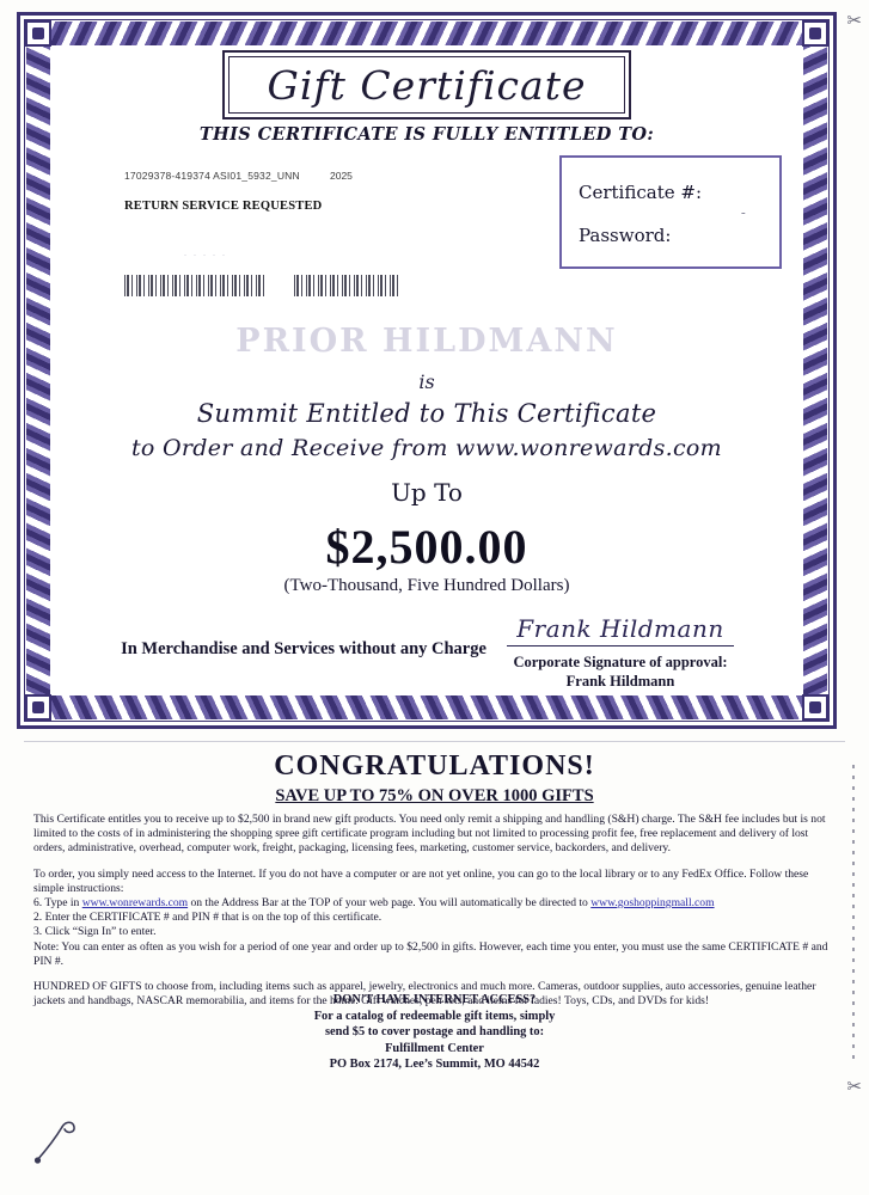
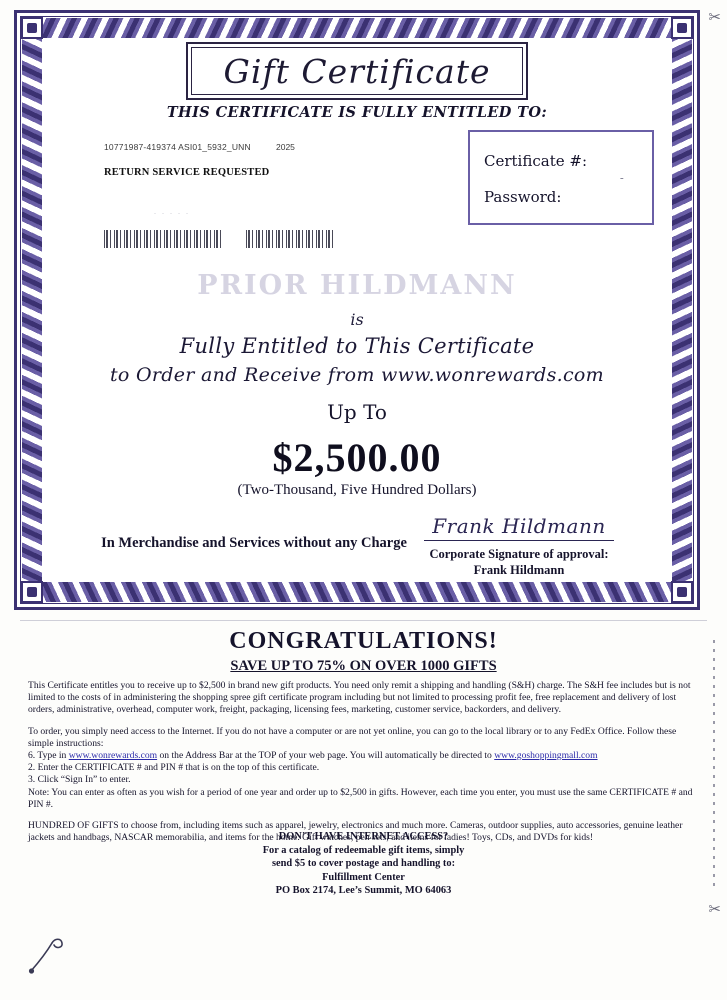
  Gift Certificate
  THIS CERTIFICATE IS FULLY ENTITLED TO:
- 17029378-419374 ASI01_5932_UNN
+ 10771987-419374 ASI01_5932_UNN
  2025
  RETURN SERVICE REQUESTED
  Certificate #:
  -
  Password:
  PRIOR HILDMANN
  is
- Summit Entitled to This Certificate
+ Fully Entitled to This Certificate
  to Order and Receive from www.wonrewards.com
  Up To
  $2,500.00
  (Two-Thousand, Five Hundred Dollars)
  In Merchandise and Services without any Charge
  Frank Hildmann
  Corporate Signature of approval:
  Frank Hildmann
  CONGRATULATIONS!
  SAVE UP TO 75% ON OVER 1000 GIFTS
  This Certificate entitles you to receive up to $2,500 in brand new gift products. You need only remit a shipping and handling (S&H) charge. The S&H fee includes but is not limited to the costs of in administering the shopping spree gift certificate program including but not limited to processing profit fee, free replacement and delivery of lost orders, administrative, overhead, computer work, freight, packaging, licensing fees, marketing, customer service, backorders, and delivery.
  To order, you simply need access to the Internet. If you do not have a computer or are not yet online, you can go to the local library or to any FedEx Office. Follow these simple instructions:
  6. Type in www.wonrewards.com on the Address Bar at the TOP of your web page. You will automatically be directed to www.goshoppingmall.com
  2. Enter the CERTIFICATE # and PIN # that is on the top of this certificate.
  3. Click “Sign In” to enter.
  Note: You can enter as often as you wish for a period of one year and order up to $2,500 in gifts. However, each time you enter, you must use the same CERTIFICATE # and PIN #.
  HUNDRED OF GIFTS to choose from, including items such as apparel, jewelry, electronics and much more. Cameras, outdoor supplies, auto accessories, genuine leather jackets and handbags, NASCAR memorabilia, and items for the home. Gift watches, pen sets, and items for ladies! Toys, CDs, and DVDs for kids!
  DON’T HAVE INTERNET ACCESS?
  For a catalog of redeemable gift items, simply
  send $5 to cover postage and handling to:
  Fulfillment Center
- PO Box 2174, Lee’s Summit, MO 44542
+ PO Box 2174, Lee’s Summit, MO 64063
  ✂
  ✂
